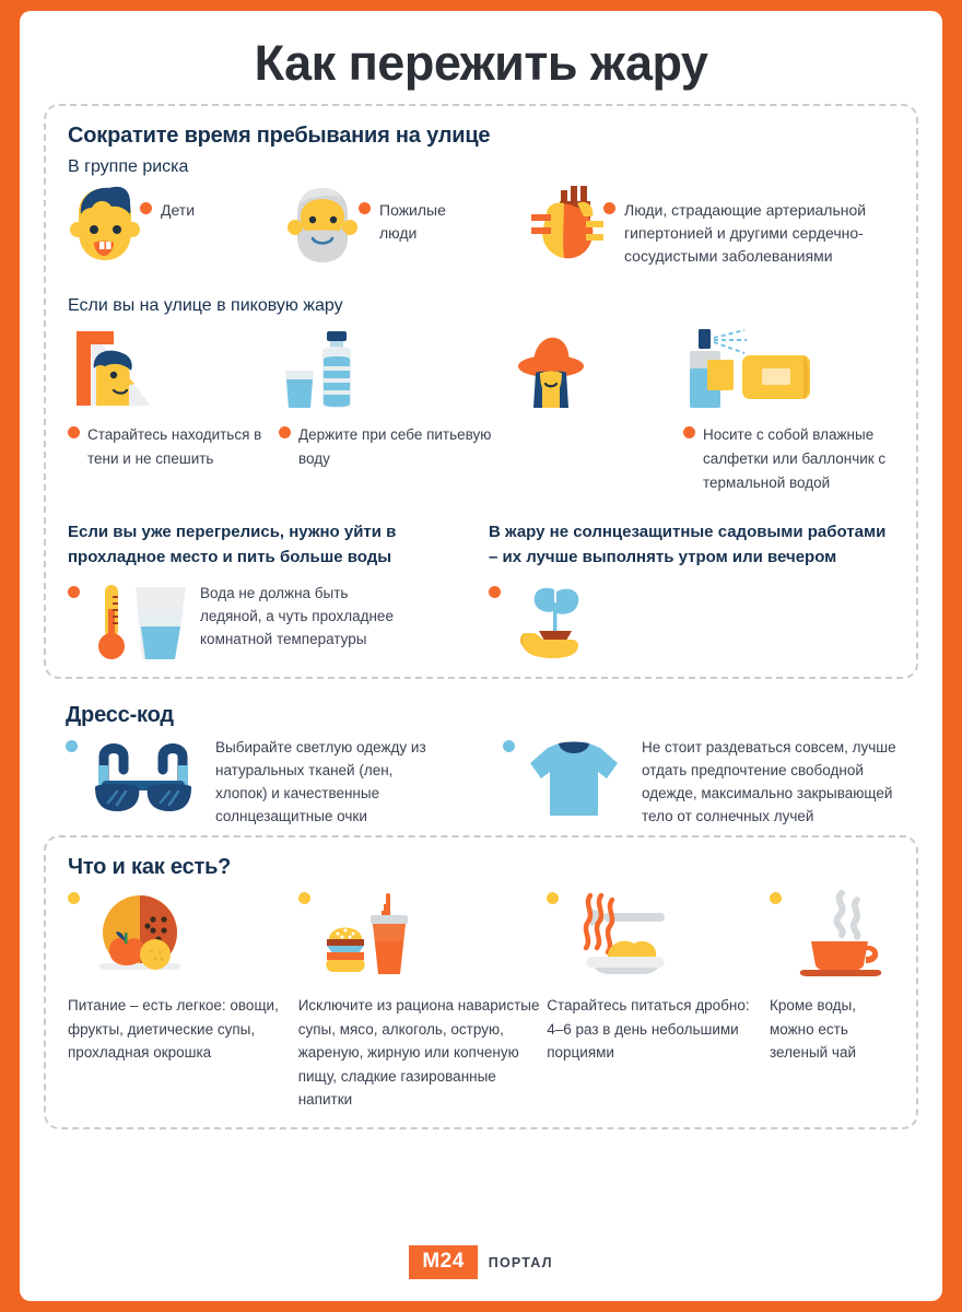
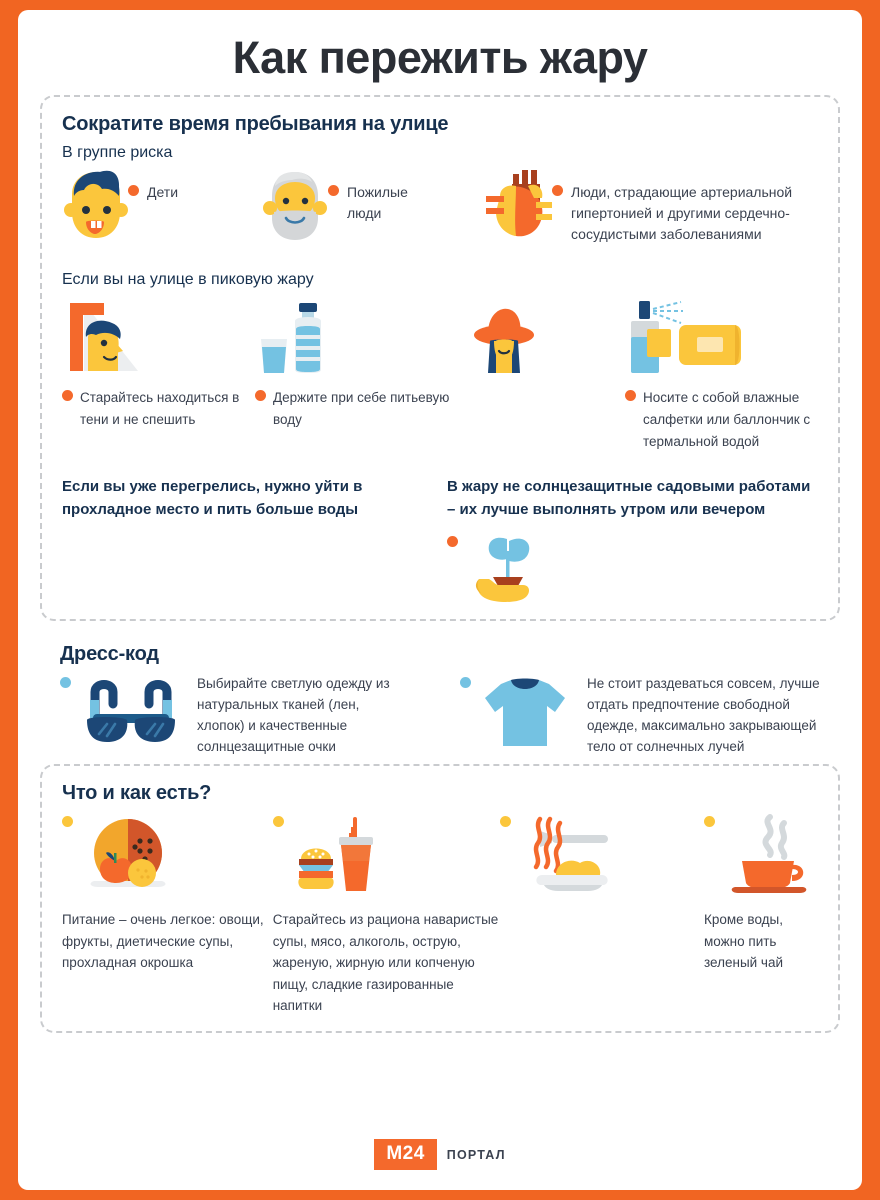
  Как пережить жару
  Сократите время пребывания на улице
  В группе риска
  Дети
  Пожилые
  люди
  Люди, страдающие артериальной гипертонией и другими сердечно-сосудистыми заболеваниями
  Если вы на улице в пиковую жару
  Старайтесь находиться в тени и не спешить
  Держите при себе питьевую воду
  Носите с собой влажные салфетки или баллончик с термальной водой
  Если вы уже перегрелись, нужно уйти в прохладное место и пить больше воды
- Вода не должна быть ледяной, а чуть прохладнее комнатной температуры
  В жару не солнцезащитные садовыми работами – их лучше выполнять утром или вечером
  Дресс-код
  Выбирайте светлую одежду из натуральных тканей (лен, хлопок) и качественные солнцезащитные очки
  Не стоит раздеваться совсем, лучше отдать предпочтение свободной одежде, максимально закрывающей тело от солнечных лучей
  Что и как есть?
- Питание – есть легкое: овощи, фрукты, диетические супы, прохладная окрошка
+ Питание – очень легкое: овощи, фрукты, диетические супы, прохладная окрошка
- Исключите из рациона наваристые супы, мясо, алкоголь, острую, жареную, жирную или копченую пищу, сладкие газированные напитки
+ Старайтесь из рациона наваристые супы, мясо, алкоголь, острую, жареную, жирную или копченую пищу, сладкие газированные напитки
- Старайтесь питаться дробно: 4–6 раз в день небольшими порциями
- Кроме воды, можно есть зеленый чай
+ Кроме воды, можно пить зеленый чай
  M24
  ПОРТАЛ
